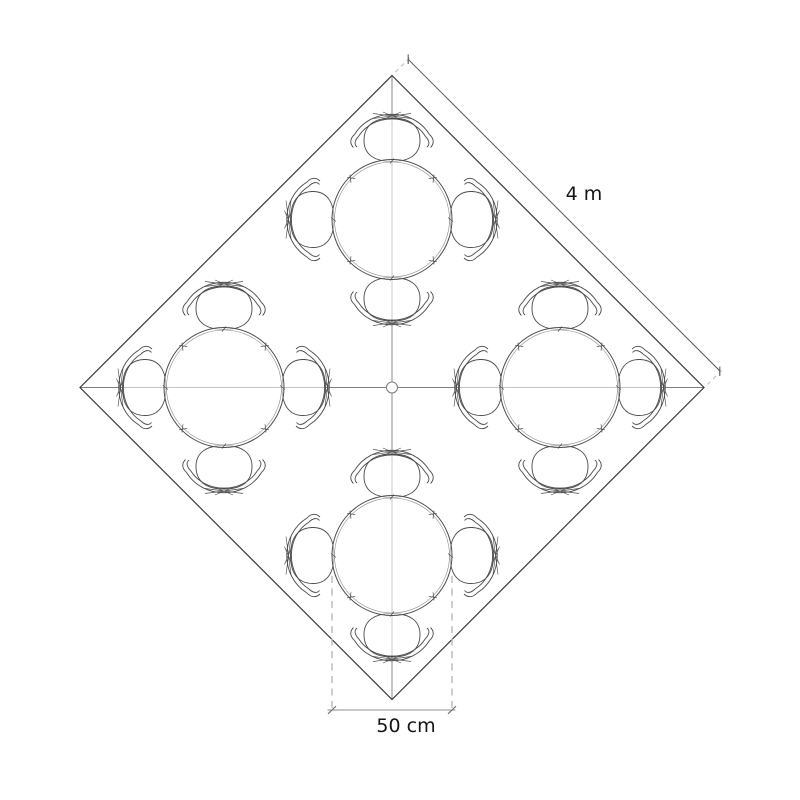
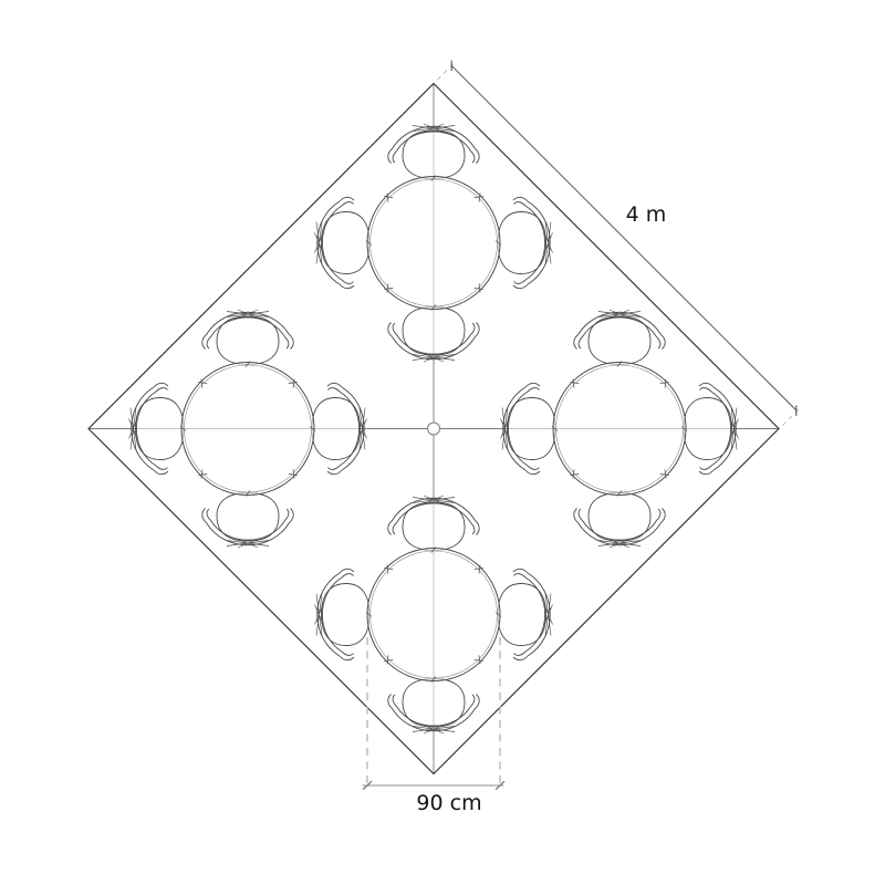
  4 m
- 50 cm
+ 90 cm
